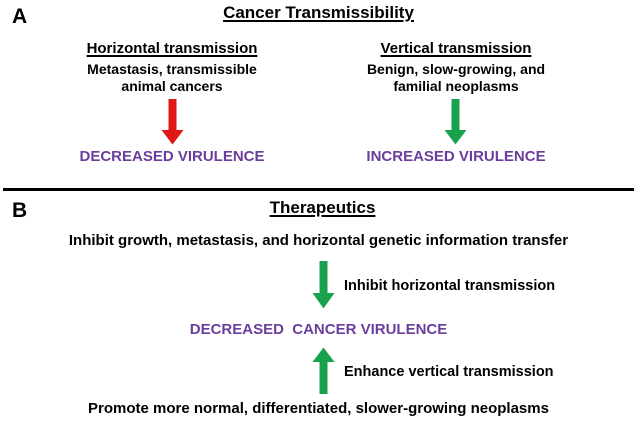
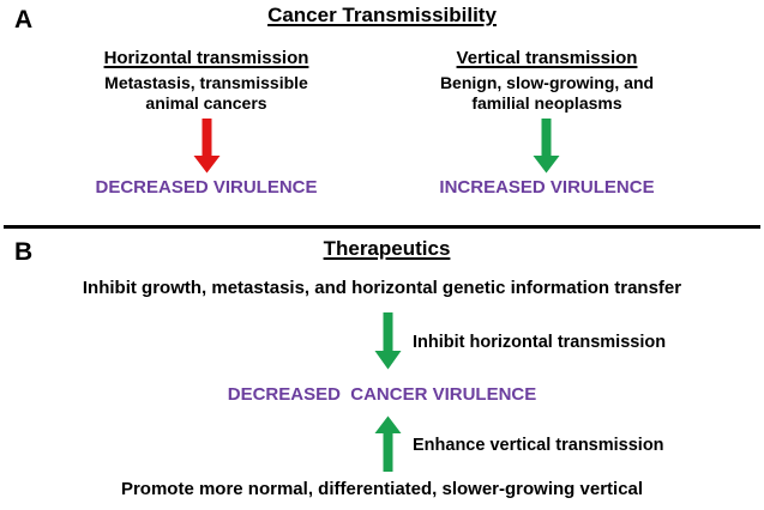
  A
  Cancer Transmissibility
  Horizontal transmission
  Metastasis, transmissible
  animal cancers
  DECREASED VIRULENCE
  Vertical transmission
  Benign, slow-growing, and
  familial neoplasms
  INCREASED VIRULENCE
  B
  Therapeutics
  Inhibit growth, metastasis, and horizontal genetic information transfer
  Inhibit horizontal transmission
  DECREASED CANCER VIRULENCE
  Enhance vertical transmission
- Promote more normal, differentiated, slower-growing neoplasms
+ Promote more normal, differentiated, slower-growing vertical
